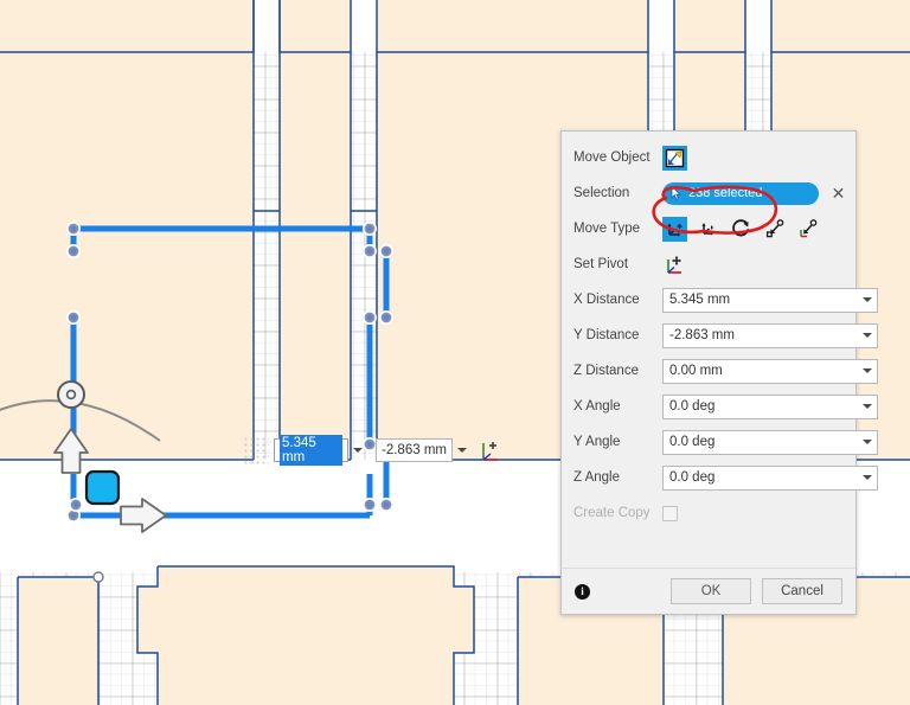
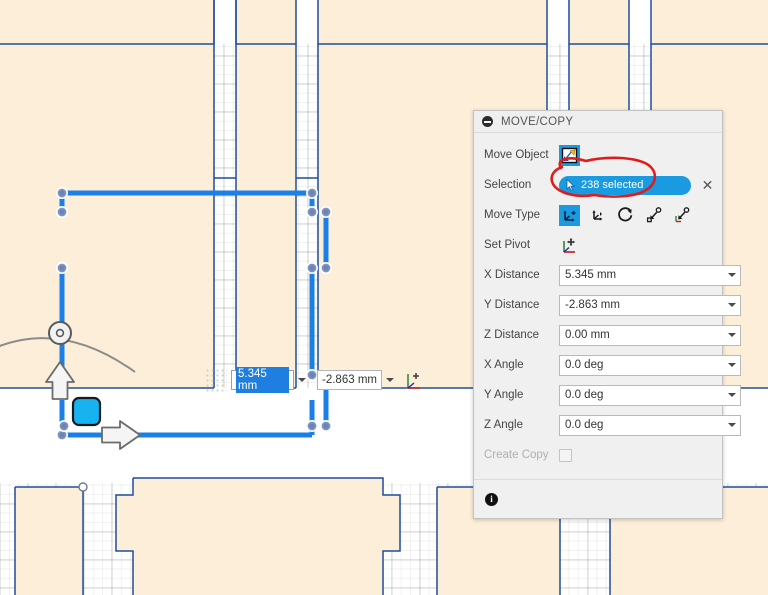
  5.345 mm
  -2.863 mm
+ MOVE/COPY
  Move Object
  Selection
  238 selected
  ✕
  Move Type
  Set Pivot
  X Distance
  5.345 mm
  Y Distance
  -2.863 mm
  Z Distance
  0.00 mm
  X Angle
  0.0 deg
  Y Angle
  0.0 deg
  Z Angle
  0.0 deg
  Create Copy
  i
- OK
- Cancel
